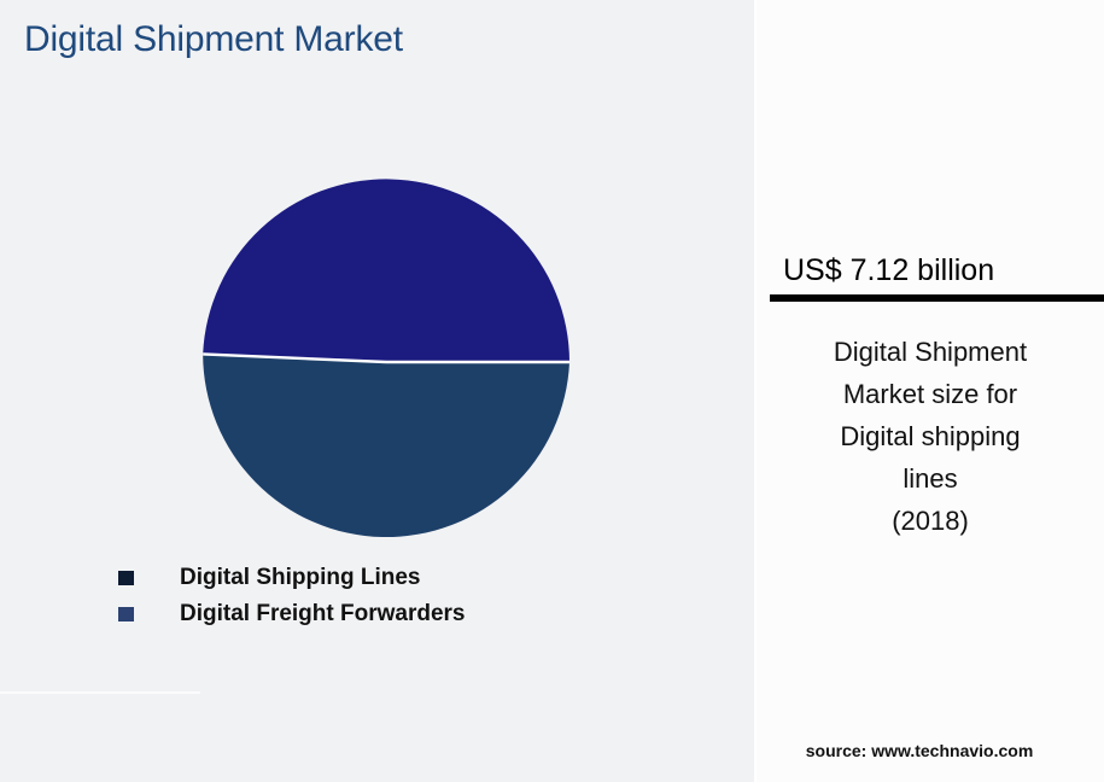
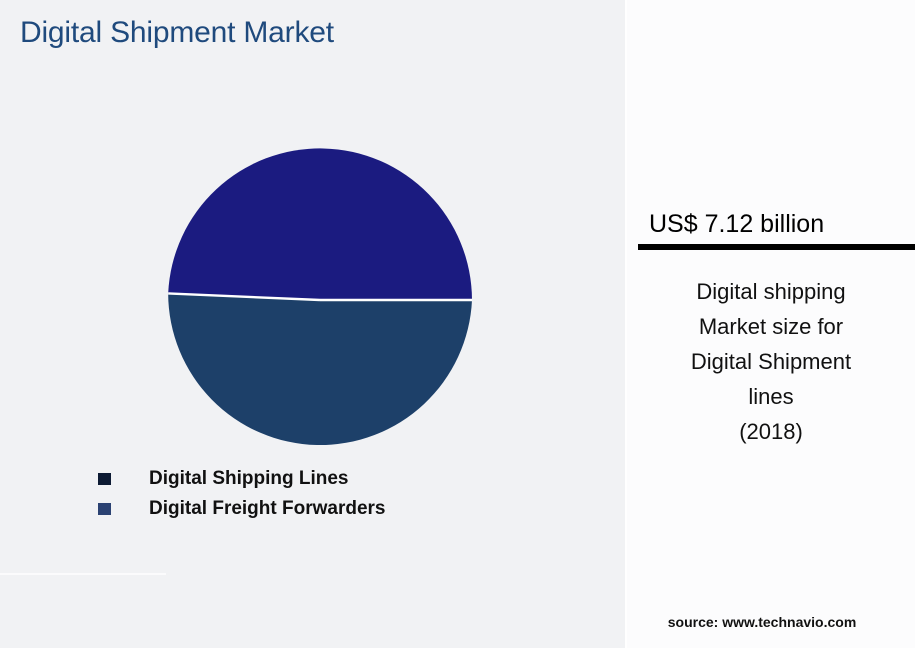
  Digital Shipment Market
  Digital Shipping Lines
  Digital Freight Forwarders
  US$ 7.12 billion
- Digital Shipment
+ Digital shipping
  Market size for
- Digital shipping
+ Digital Shipment
  lines
  (2018)
  source: www.technavio.com
